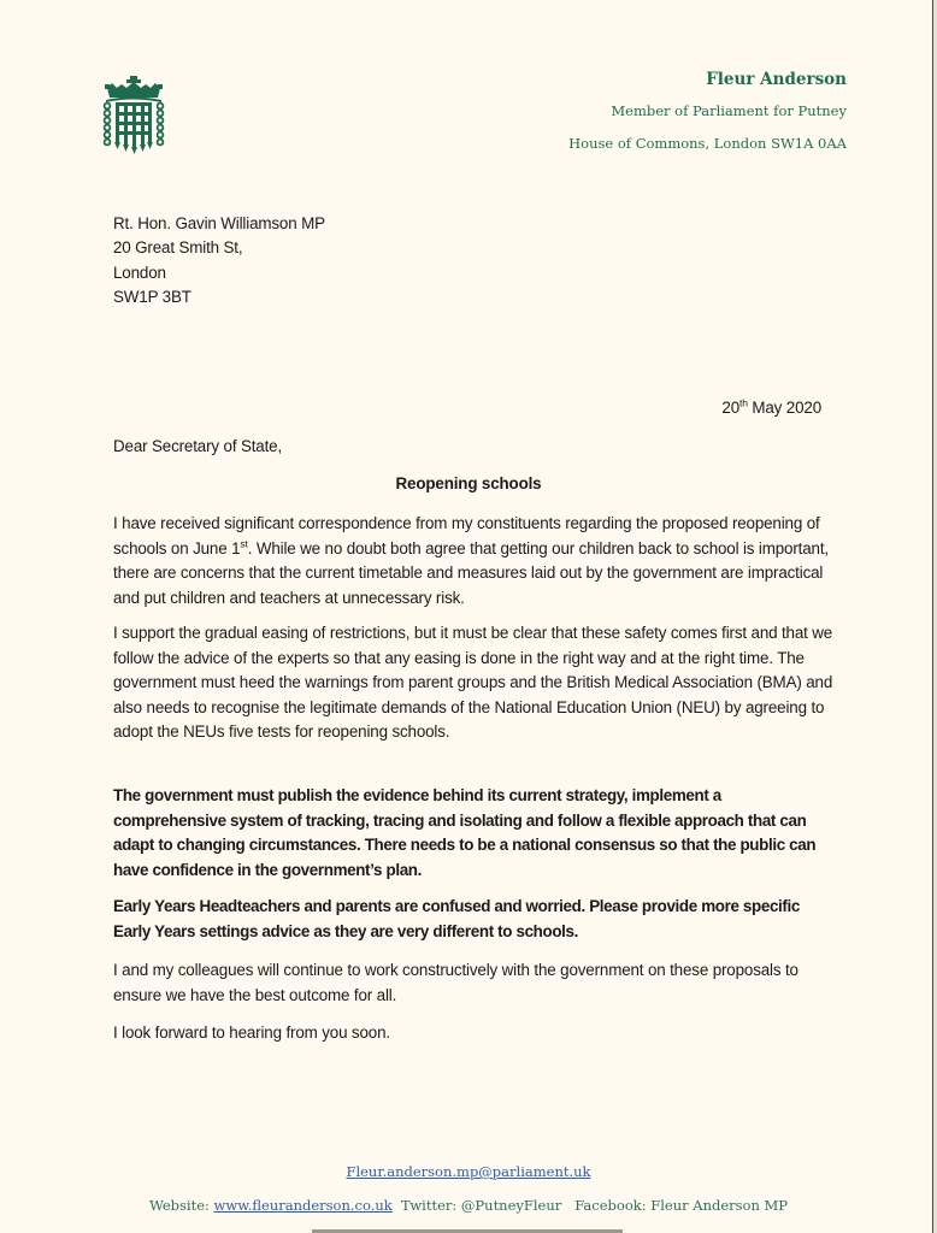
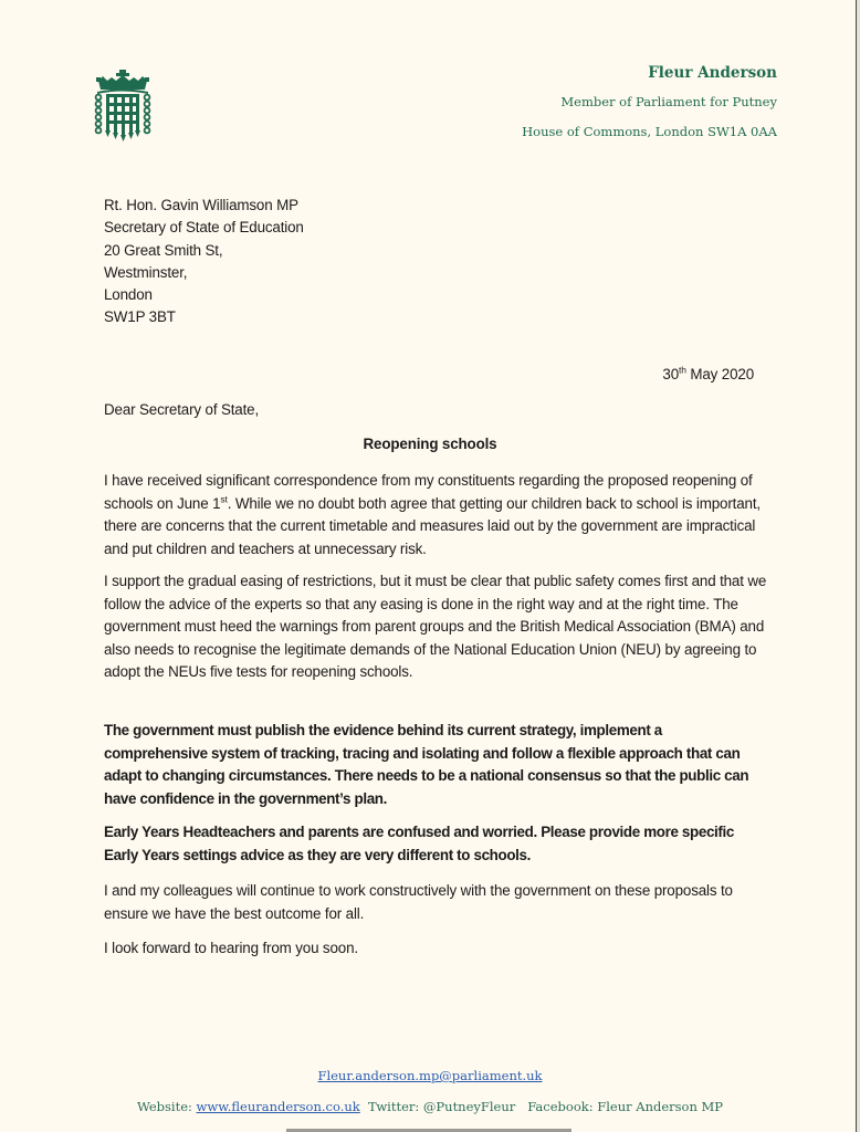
  Fleur Anderson
  Member of Parliament for Putney
  House of Commons, London SW1A 0AA
  Rt. Hon. Gavin Williamson MP
+ Secretary of State of Education
  20 Great Smith St,
+ Westminster,
  London
  SW1P 3BT
- 20th May 2020
+ 30th May 2020
  Dear Secretary of State,
  Reopening schools
  I have received significant correspondence from my constituents regarding the proposed reopening of schools on June 1st. While we no doubt both agree that getting our children back to school is important, there are concerns that the current timetable and measures laid out by the government are impractical and put children and teachers at unnecessary risk.
- I support the gradual easing of restrictions, but it must be clear that these safety comes first and that we follow the advice of the experts so that any easing is done in the right way and at the right time. The government must heed the warnings from parent groups and the British Medical Association (BMA) and also needs to recognise the legitimate demands of the National Education Union (NEU) by agreeing to adopt the NEUs five tests for reopening schools.
+ I support the gradual easing of restrictions, but it must be clear that public safety comes first and that we follow the advice of the experts so that any easing is done in the right way and at the right time. The government must heed the warnings from parent groups and the British Medical Association (BMA) and also needs to recognise the legitimate demands of the National Education Union (NEU) by agreeing to adopt the NEUs five tests for reopening schools.
  The government must publish the evidence behind its current strategy, implement a comprehensive system of tracking, tracing and isolating and follow a flexible approach that can adapt to changing circumstances. There needs to be a national consensus so that the public can have confidence in the government’s plan.
  Early Years Headteachers and parents are confused and worried. Please provide more specific Early Years settings advice as they are very different to schools.
  I and my colleagues will continue to work constructively with the government on these proposals to ensure we have the best outcome for all.
  I look forward to hearing from you soon.
  Fleur.anderson.mp@parliament.uk
  Website: www.fleuranderson.co.uk Twitter: @PutneyFleur Facebook: Fleur Anderson MP
